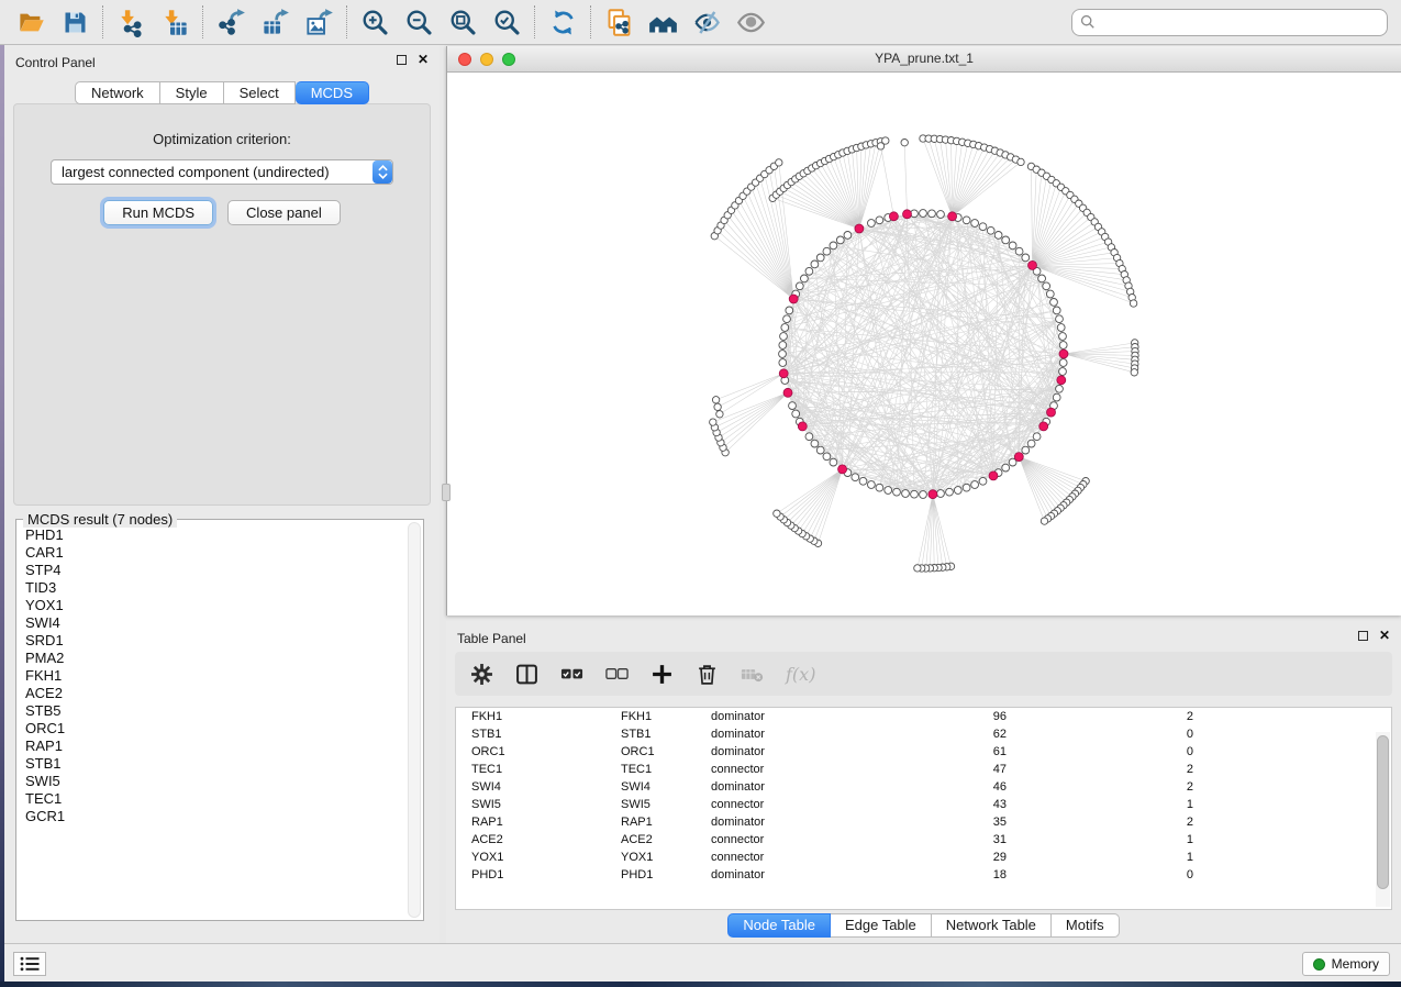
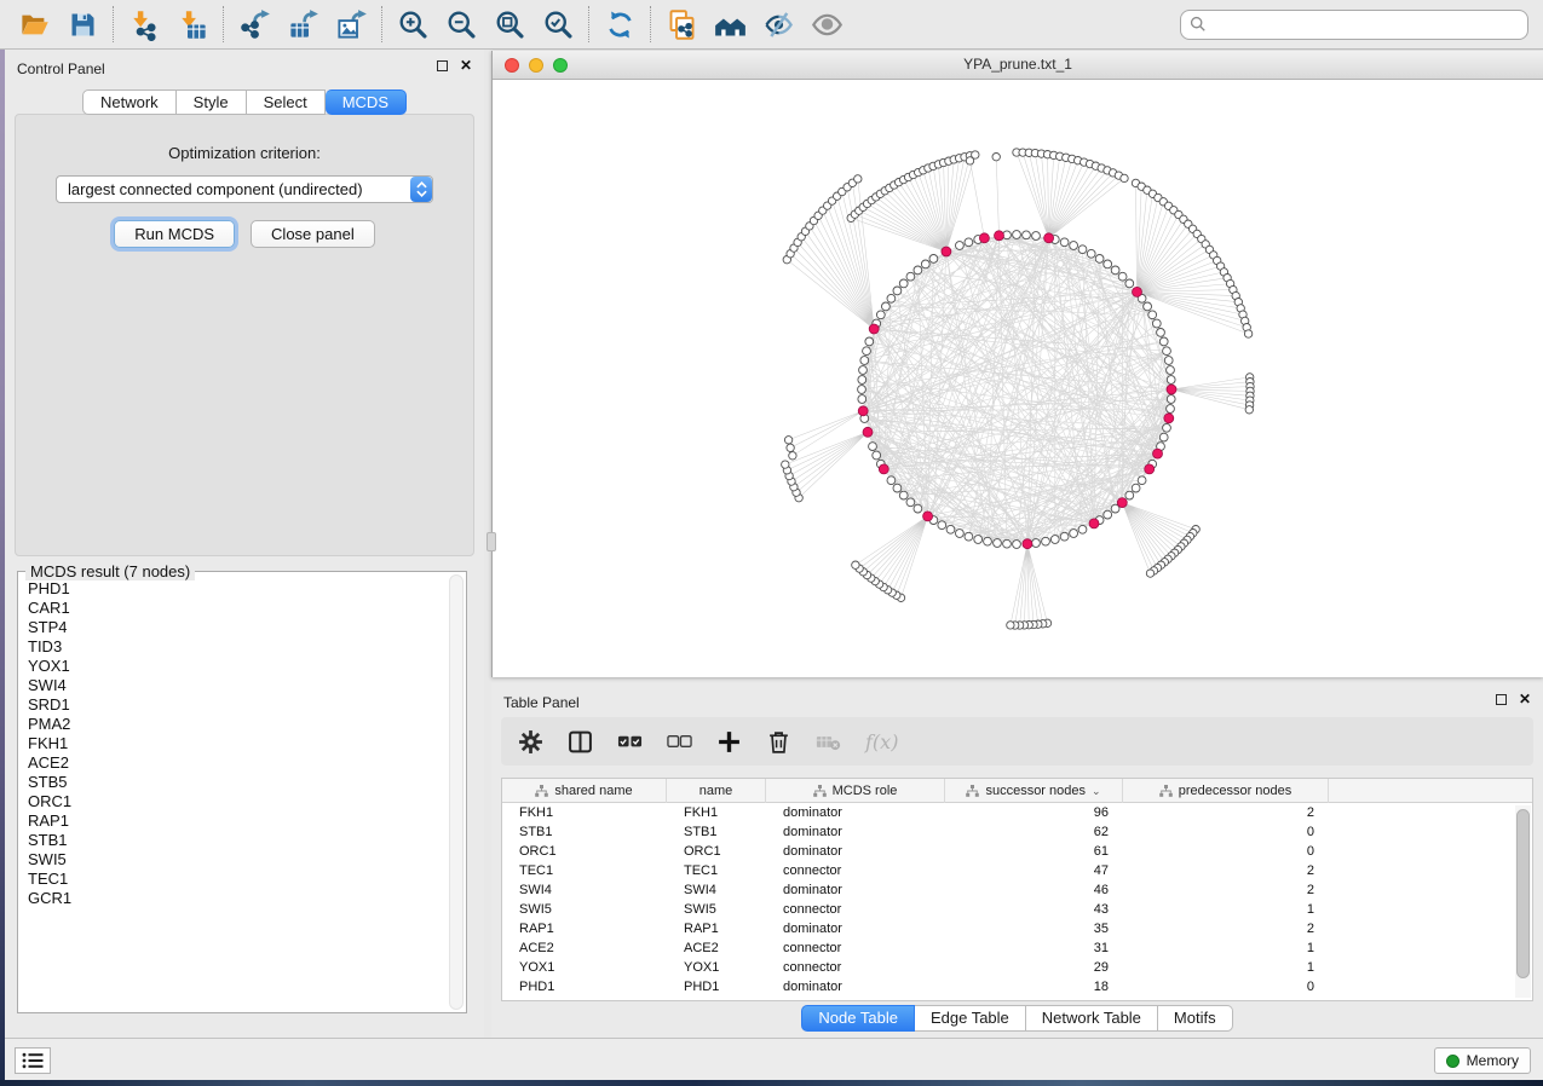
  Control Panel
  ✕
  Network
  Style
  Select
  MCDS
  Optimization criterion:
  largest connected component (undirected)
  Run MCDS
  Close panel
  MCDS result (7 nodes)
  PHD1
  CAR1
  STP4
  TID3
  YOX1
  SWI4
  SRD1
  PMA2
  FKH1
  ACE2
  STB5
  ORC1
  RAP1
  STB1
  SWI5
  TEC1
  GCR1
  YPA_prune.txt_1
  Table Panel
  ✕
  f(x)
+ shared name
+ name
+ MCDS role
+ successor nodes
+ ⌄
+ predecessor nodes
  FKH1
  FKH1
  dominator
  96
  2
  STB1
  STB1
  dominator
  62
  0
  ORC1
  ORC1
  dominator
  61
  0
  TEC1
  TEC1
  connector
  47
  2
  SWI4
  SWI4
  dominator
  46
  2
  SWI5
  SWI5
  connector
  43
  1
  RAP1
  RAP1
  dominator
  35
  2
  ACE2
  ACE2
  connector
  31
  1
  YOX1
  YOX1
  connector
  29
  1
  PHD1
  PHD1
  dominator
  18
  0
  Node Table
  Edge Table
  Network Table
  Motifs
  Memory
